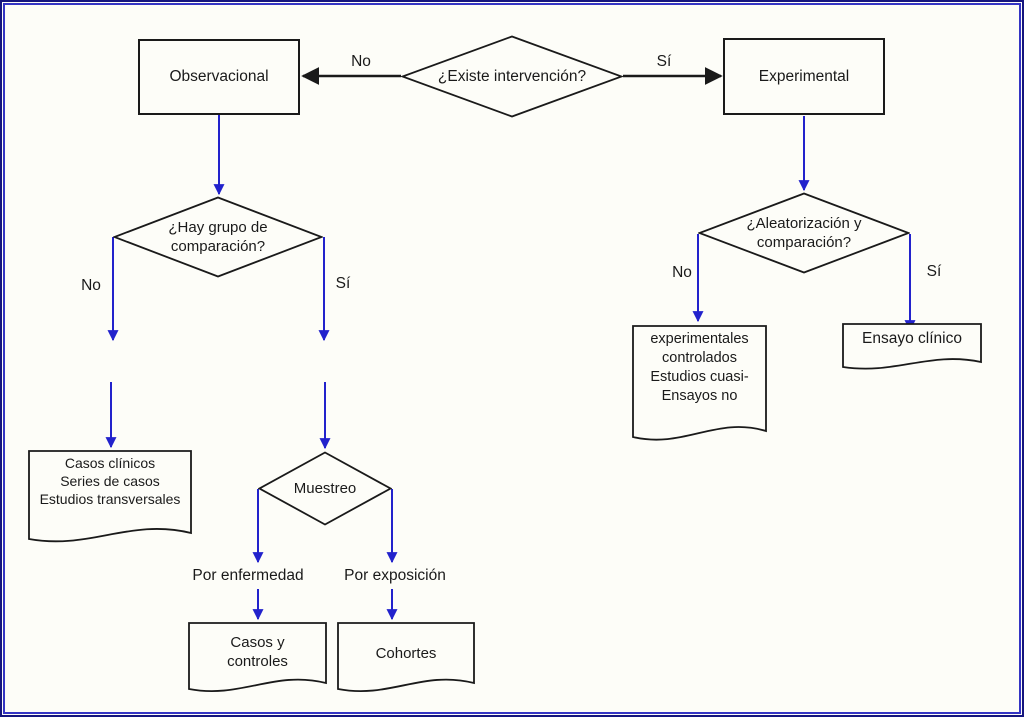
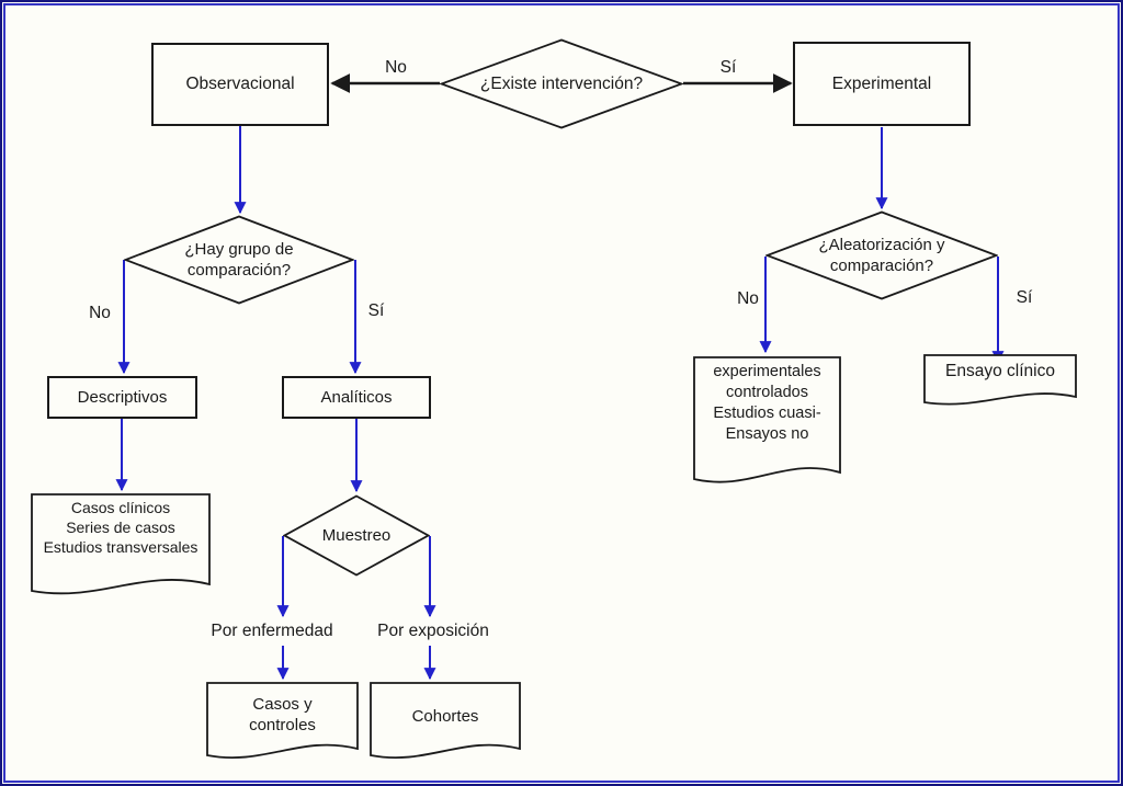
  Observacional
  Experimental
+ Descriptivos
+ Analíticos
  ¿Existe intervención?
  ¿Hay grupo de
  comparación?
  Muestreo
  ¿Aleatorización y
  comparación?
  Casos clínicos
  Series de casos
  Estudios transversales
  Casos y
  controles
  Cohortes
  experimentales
  controlados
  Estudios cuasi-
  Ensayos no
  Ensayo clínico
  No
  Sí
  No
  Sí
  No
  Sí
  Por enfermedad
  Por exposición
